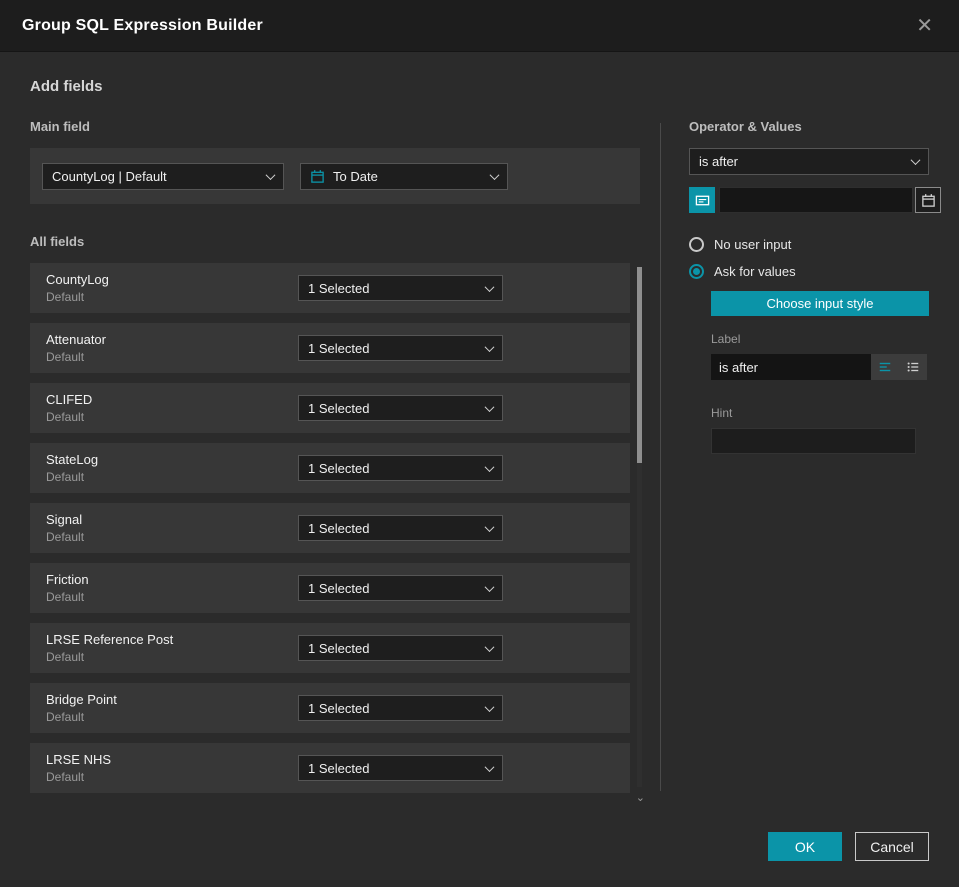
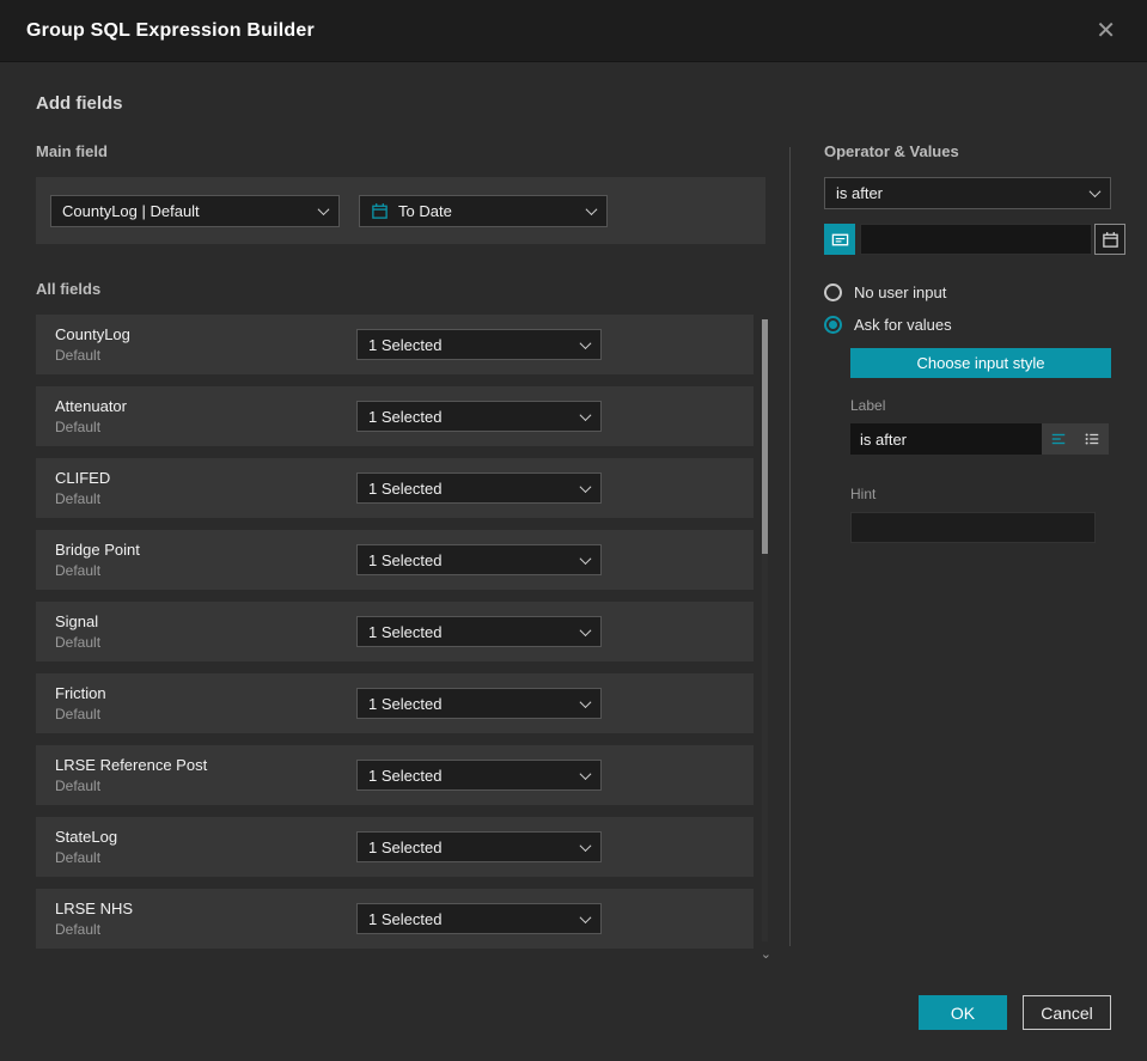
  Group SQL Expression Builder
  ✕
  Add fields
  Main field
  CountyLog | Default
  To Date
  All fields
  CountyLog
  Default
  1 Selected
  Attenuator
  Default
  1 Selected
  CLIFED
  Default
  1 Selected
- StateLog
+ Bridge Point
  Default
  1 Selected
  Signal
  Default
  1 Selected
  Friction
  Default
  1 Selected
  LRSE Reference Post
  Default
  1 Selected
- Bridge Point
+ StateLog
  Default
  1 Selected
  LRSE NHS
  Default
  1 Selected
  ⌄
  Operator & Values
  is after
  No user input
  Ask for values
  Choose input style
  Label
  is after
  Hint
  OK
  Cancel
